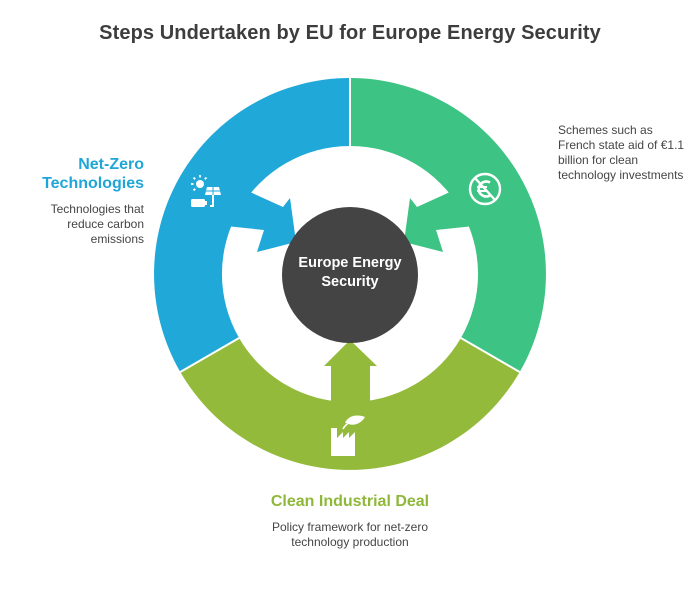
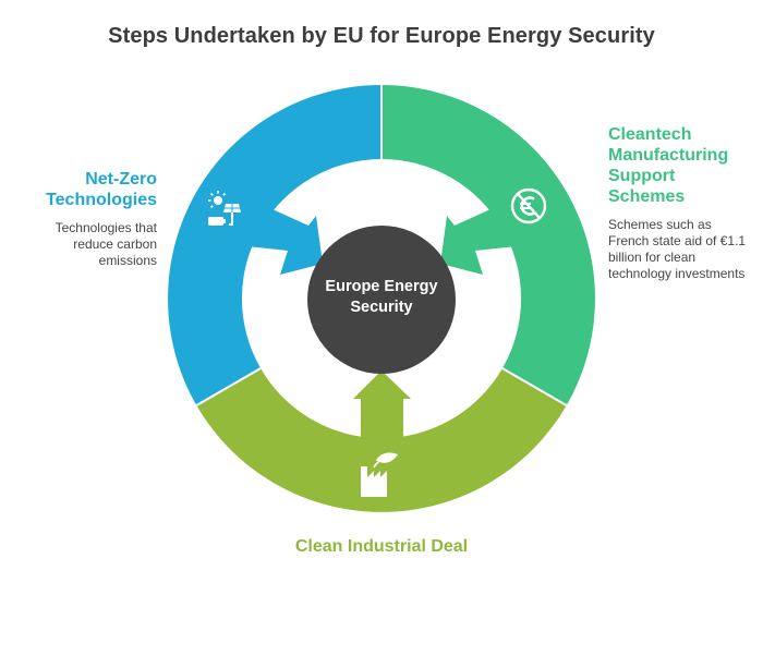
  Steps Undertaken by EU for Europe Energy Security
  Europe Energy Security
  Net-Zero Technologies
  Technologies that reduce carbon emissions
+ Cleantech Manufacturing Support Schemes
  Schemes such as French state aid of €1.1 billion for clean technology investments
  Clean Industrial Deal
- Policy framework for net-zero technology production
